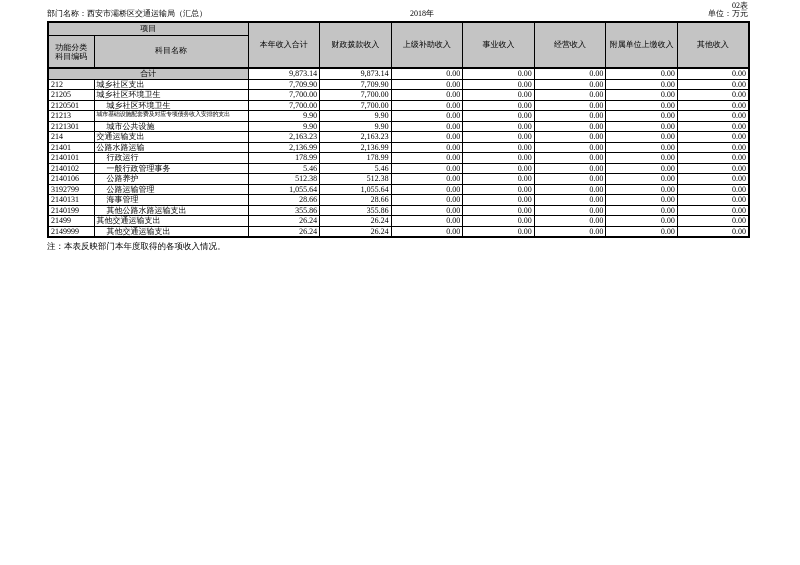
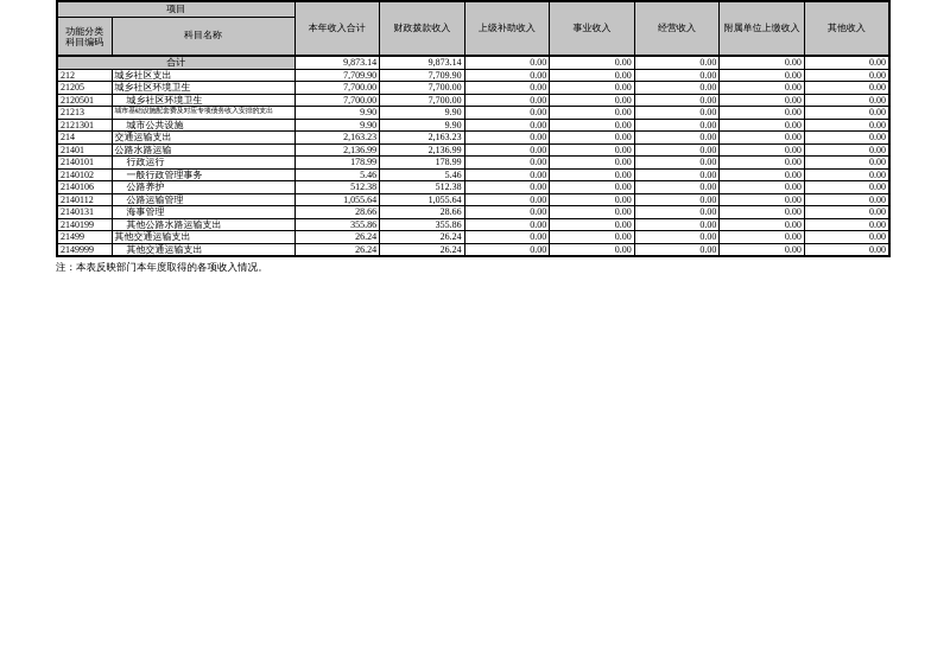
- 02表
- 部门名称：西安市灞桥区交通运输局（汇总）
- 2018年
- 单位：万元
  项目	本年收入合计	财政拨款收入	上级补助收入	事业收入	经营收入	附属单位上缴收入	其他收入
  功能分类 科目编码	科目名称
  合计	9,873.14	9,873.14	0.00	0.00	0.00	0.00	0.00
  212	城乡社区支出	7,709.90	7,709.90	0.00	0.00	0.00	0.00	0.00
  21205	城乡社区环境卫生	7,700.00	7,700.00	0.00	0.00	0.00	0.00	0.00
  2120501	城乡社区环境卫生	7,700.00	7,700.00	0.00	0.00	0.00	0.00	0.00
  2121301	城市公共设施	9.90	9.90	0.00	0.00	0.00	0.00	0.00
  214	交通运输支出	2,163.23	2,163.23	0.00	0.00	0.00	0.00	0.00
  21401	公路水路运输	2,136.99	2,136.99	0.00	0.00	0.00	0.00	0.00
  2140101	行政运行	178.99	178.99	0.00	0.00	0.00	0.00	0.00
  2140102	一般行政管理事务	5.46	5.46	0.00	0.00	0.00	0.00	0.00
  2140106	公路养护	512.38	512.38	0.00	0.00	0.00	0.00	0.00
- 3192799	公路运输管理	1,055.64	1,055.64	0.00	0.00	0.00	0.00	0.00
+ 2140112	公路运输管理	1,055.64	1,055.64	0.00	0.00	0.00	0.00	0.00
  2140131	海事管理	28.66	28.66	0.00	0.00	0.00	0.00	0.00
  2140199	其他公路水路运输支出	355.86	355.86	0.00	0.00	0.00	0.00	0.00
  21499	其他交通运输支出	26.24	26.24	0.00	0.00	0.00	0.00	0.00
  2149999	其他交通运输支出	26.24	26.24	0.00	0.00	0.00	0.00	0.00
  注：本表反映部门本年度取得的各项收入情况。
